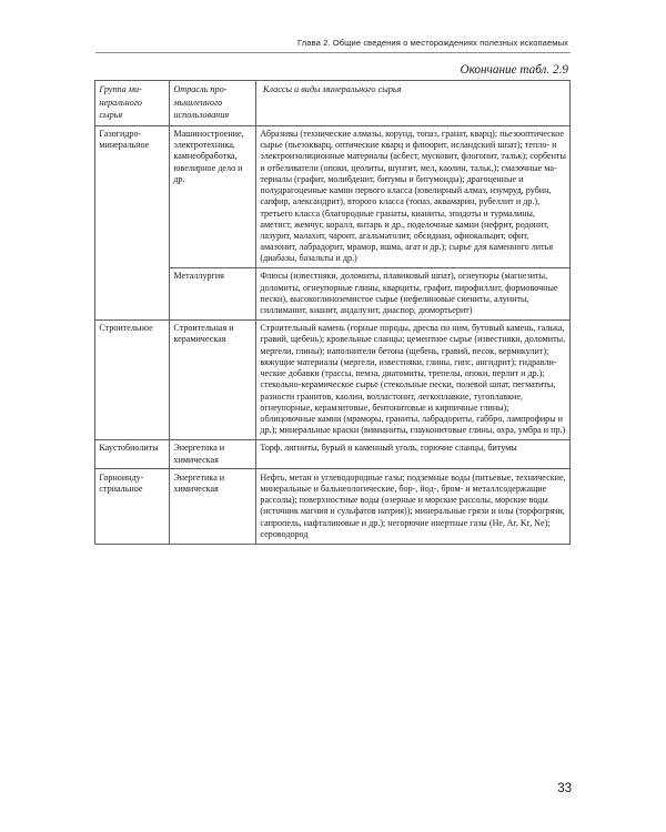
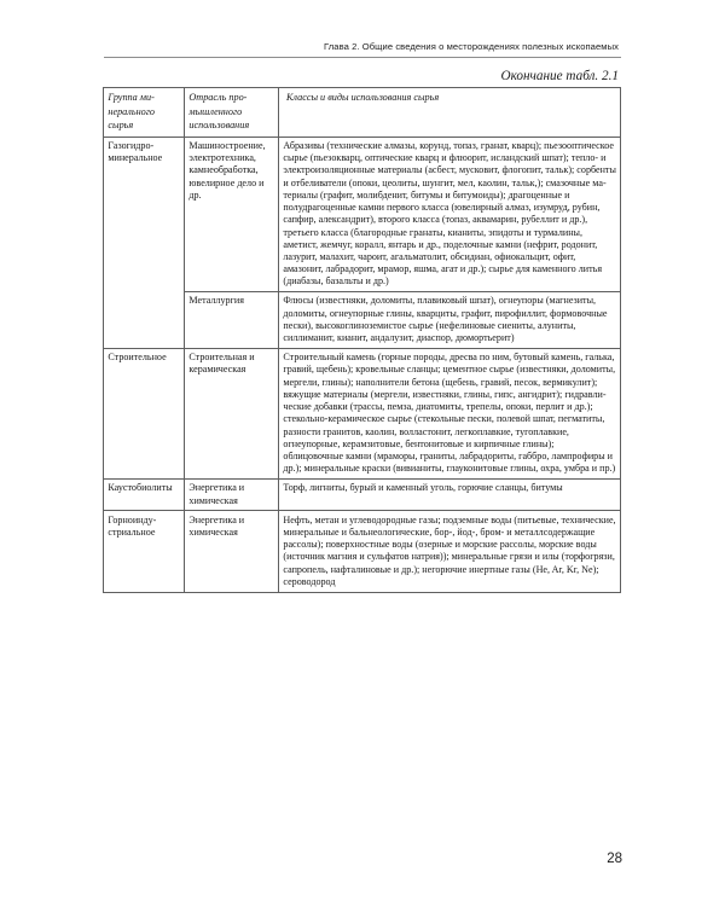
  Глава 2. Общие сведения о месторождениях полезных ископаемых
- Окончание табл. 2.9
+ Окончание табл. 2.1
- Группа ми­нерального сырья	Отрасль про­мышленного использования	Классы и виды минерального сырья
+ Группа ми­нерального сырья	Отрасль про­мышленного использования	Классы и виды использования сырья
  Газогидро­минераль­ное	Машинострое­ние, электротех­ника, камне­обработка, ювелирное дело и др.	Абразивы (технические алмазы, корунд, топаз, гранат, кварц); пьезооптическое сырье (пьезокварц, опти­ческие кварц и флюорит, исландский шпат); тепло- и электроизоляционные материалы (асбест, мусковит, флогопит, тальк); сорбенты и отбеливатели (опоки, цеолиты, шунгит, мел, каолин, тальк,); смазочные ма­териалы (графит, молибденит, битумы и битумоиды); драгоценные и полудрагоценные камни первого класса (ювелирный алмаз, изумруд, рубин, сапфир, алексан­дрит), второго класса (топаз, аквамарин, рубеллит и др.), третьего класса (благородные гранаты, кианиты, эпидоты и турмалины, аметист, жемчуг, коралл, янтарь и др., поделочные камни (нефрит, родонит, лазурит, малахит, чароит, агальматолит, обсидиан, офиокальцит, офит, амазонит, лабрадорит, мрамор, яшма, агат и др.); сырье для каменного литья (диабазы, базальты и др.)
  Металлургия	Флюсы (известняки, доломиты, плавиковый шпат), ог­неупоры (магнезиты, доломиты, огнеупорные глины, кварциты, графит, пирофиллит, формовочные пески), высокоглиноземистое сырье (нефелиновые сиениты, алуниты, силлиманит, кианит, андалузит, диаспор, дюмортьерит)
  Строитель­ное	Строительная и керамическая	Строительный камень (горные породы, дресва по ним, бутовый камень, галька, гравий, щебень); кровельные сланцы; цементное сырье (известняки, доломиты, мергели, глины); наполнители бетона (щебень, гра­вий, песок, вермикулит); вяжущие материалы (мер­гели, известняки, глины, гипс, ангидрит); гидравли­ческие добавки (трассы, пемза, диатомиты, трепелы, опоки, перлит и др.); стекольно-керамическое сырье (стекольные пески, полевой шпат, пегматиты, раз­ности гранитов, каолин, волластонит, легкоплавкие, тугоплавкие, огнеупорные, керамзитовые, бентони­товые и кирпичные глины); облицовочные камни (мраморы, граниты, лабрадориты, габбро, лампрофи­ры и др.); минеральные краски (вивианиты, глаукони­товые глины, охра, умбра и пр.)
  Каустобио­литы	Энергетика и химическая	Торф, лигниты, бурый и каменный уголь, горючие сланцы, битумы
  Горноинду­стриальное	Энергетика и химическая	Нефть, метан и углеводородные газы; подземные воды (питьевые, технические, минеральные и баль­неологические, бор-, йод-, бром- и металлсодержащие рассолы); поверхностные воды (озерные и морские рассолы, морские воды (источник магния и сульфа­тов натрия)); минеральные грязи и илы (торфогрязи, сапропель, нафталиновые и др.); негорючие инертные газы (He, Ar, Kr, Ne); сероводород
- 33
+ 28
